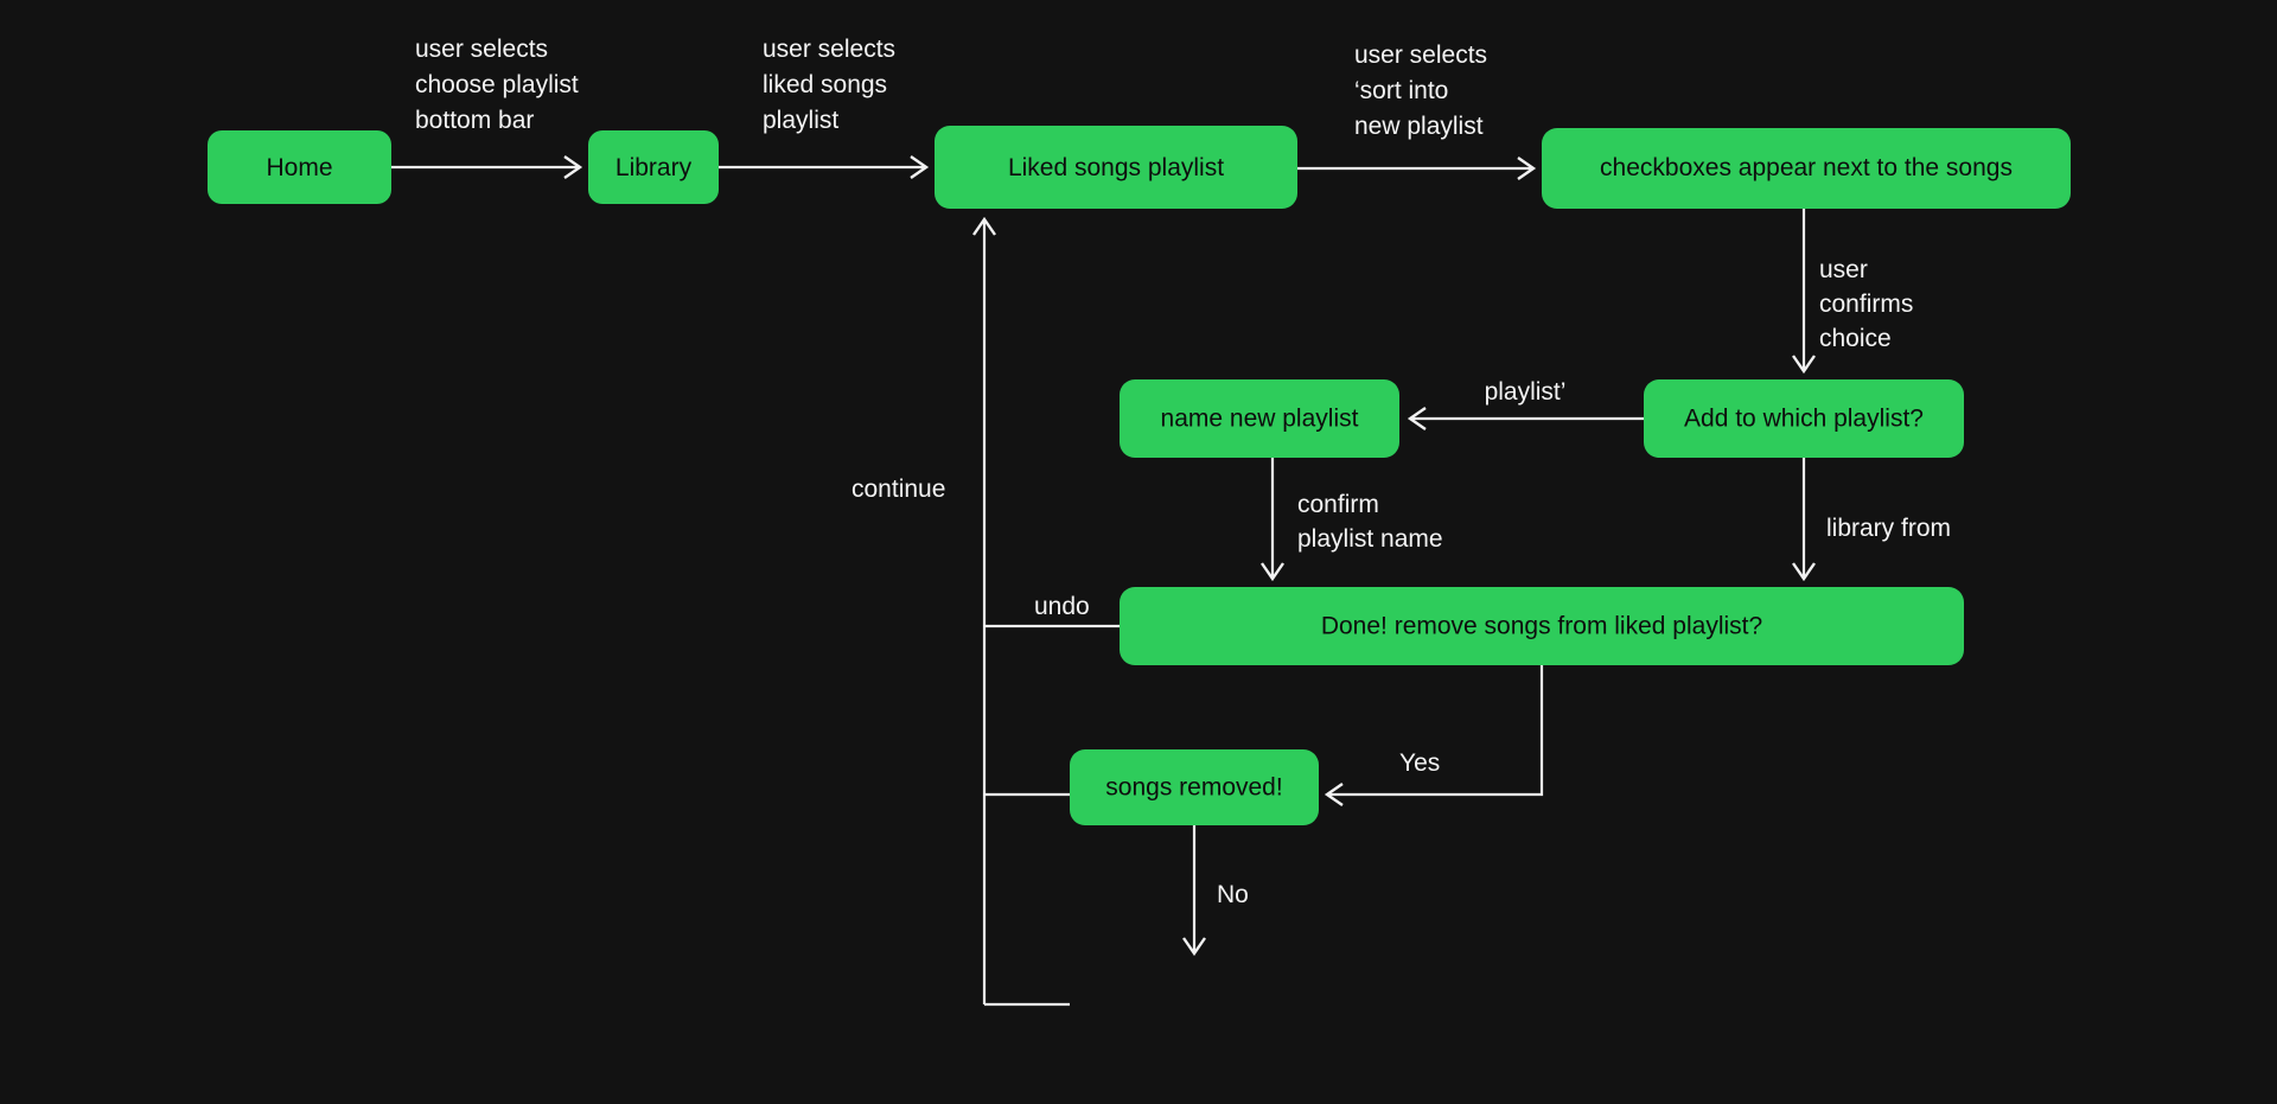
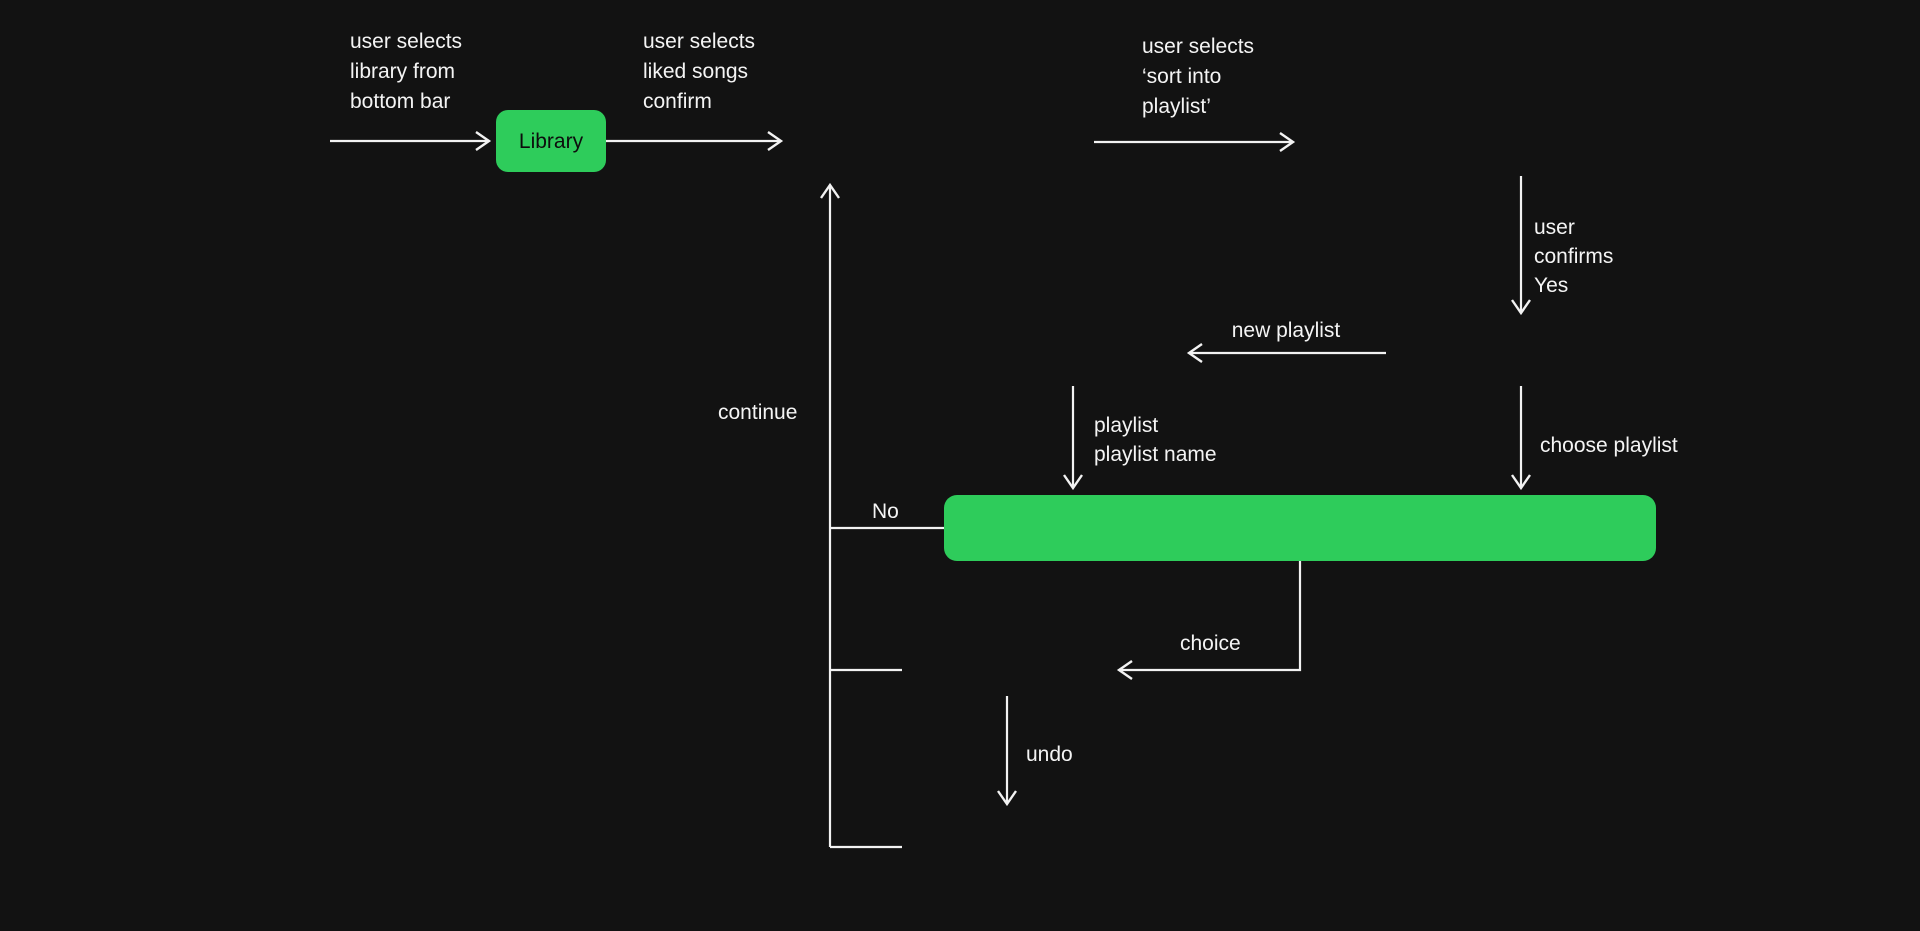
- user selects choose playlist bottom bar
+ user selects library from bottom bar
- user selects liked songs playlist
+ user selects liked songs confirm
- user selects ‘sort into new playlist
+ user selects ‘sort into playlist’
- user confirms choice
+ user confirms Yes
- playlist’
+ new playlist
- library from
+ choose playlist
- confirm playlist name
+ playlist playlist name
- undo
+ No
- Yes
+ choice
- No
+ undo
  continue
- Home
  Library
- Liked songs playlist
- checkboxes appear next to the songs
- Add to which playlist?
- name new playlist
- Done! remove songs from liked playlist?
- songs removed!
